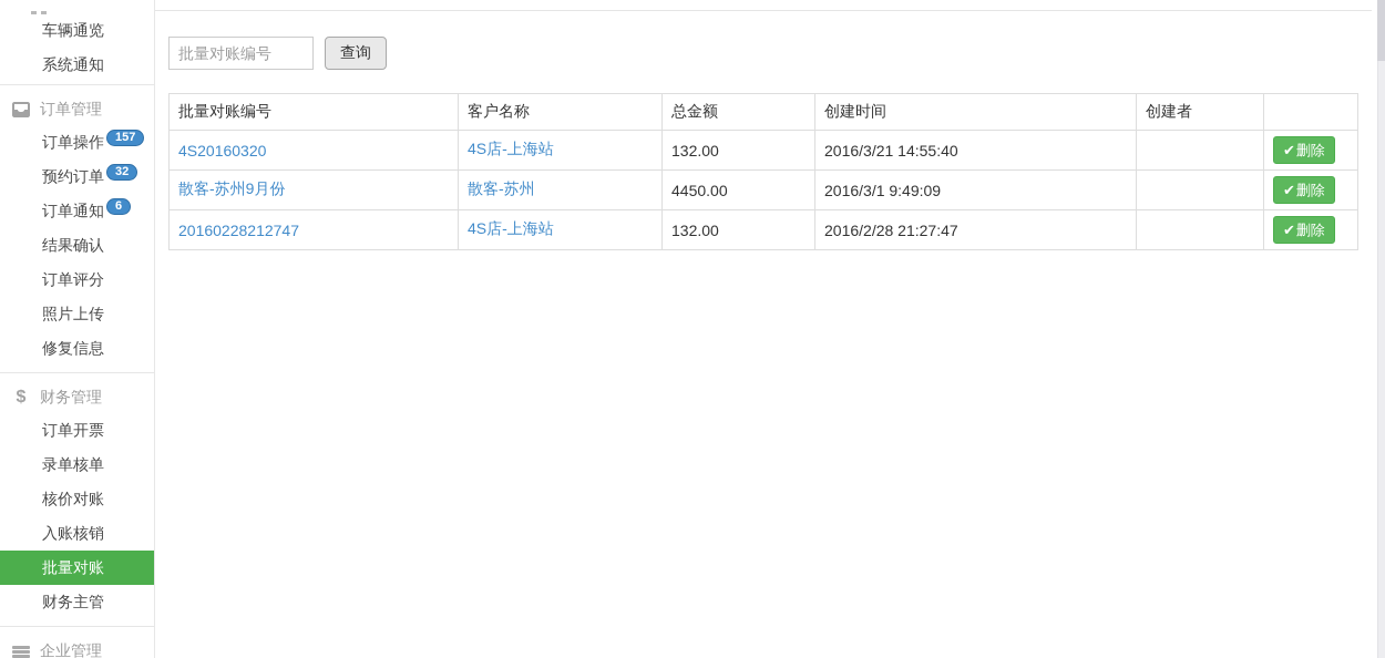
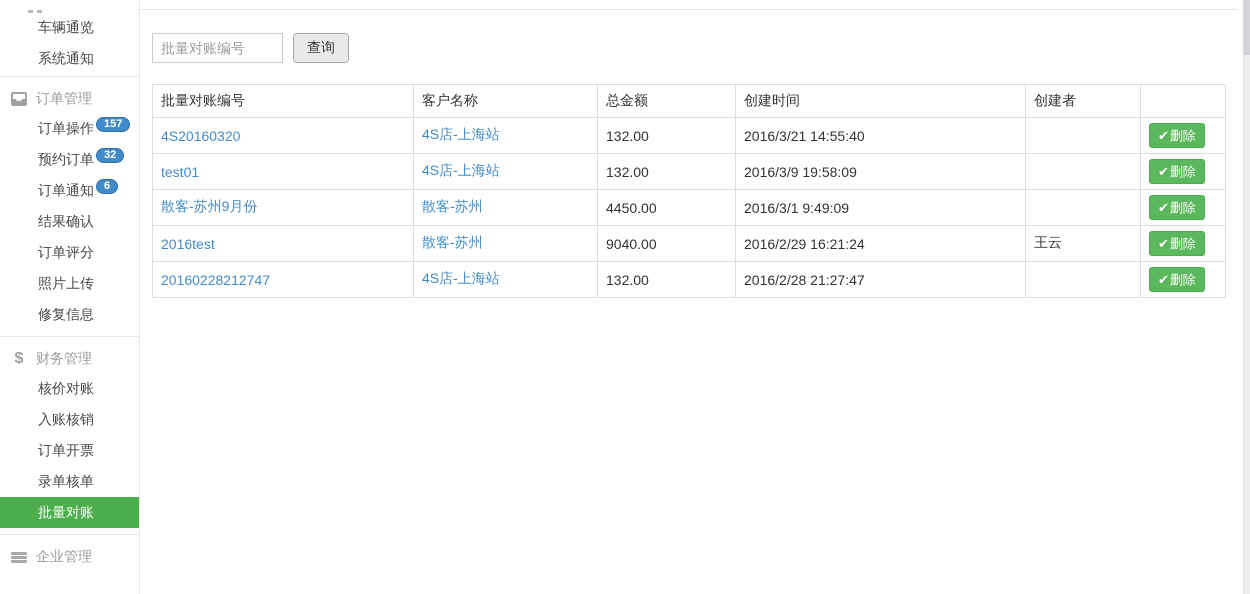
  车辆通览
  系统通知
  订单管理
  订单操作 157
  预约订单 32
  订单通知 6
  结果确认
  订单评分
  照片上传
  修复信息
  $
  财务管理
- 订单开票
+ 核价对账
- 录单核单
+ 入账核销
- 核价对账
+ 订单开票
- 入账核销
+ 录单核单
  批量对账
- 财务主管
  企业管理
  批量对账编号
  查询
  批量对账编号	客户名称	总金额	创建时间	创建者
  4S20160320	4S店-上海站	132.00	2016/3/21 14:55:40		✔删除
+ test01	4S店-上海站	132.00	2016/3/9 19:58:09		✔删除
  散客-苏州9月份	散客-苏州	4450.00	2016/3/1 9:49:09		✔删除
+ 2016test	散客-苏州	9040.00	2016/2/29 16:21:24	王云	✔删除
  20160228212747	4S店-上海站	132.00	2016/2/28 21:27:47		✔删除
